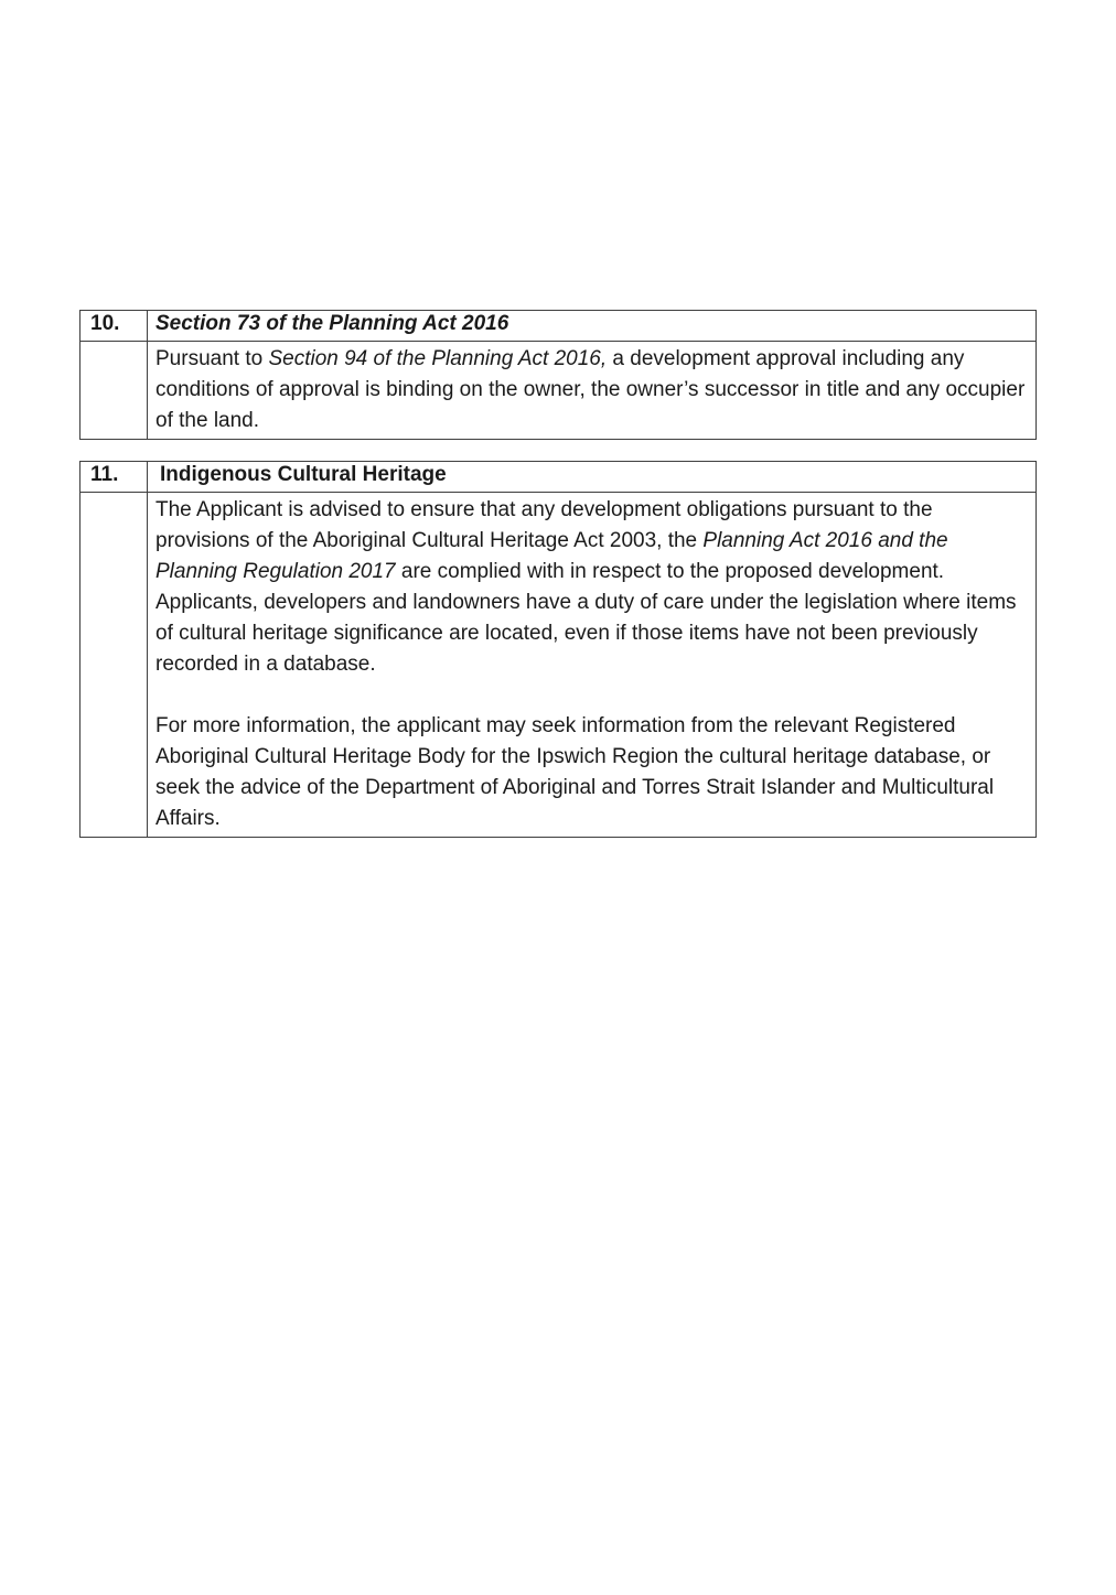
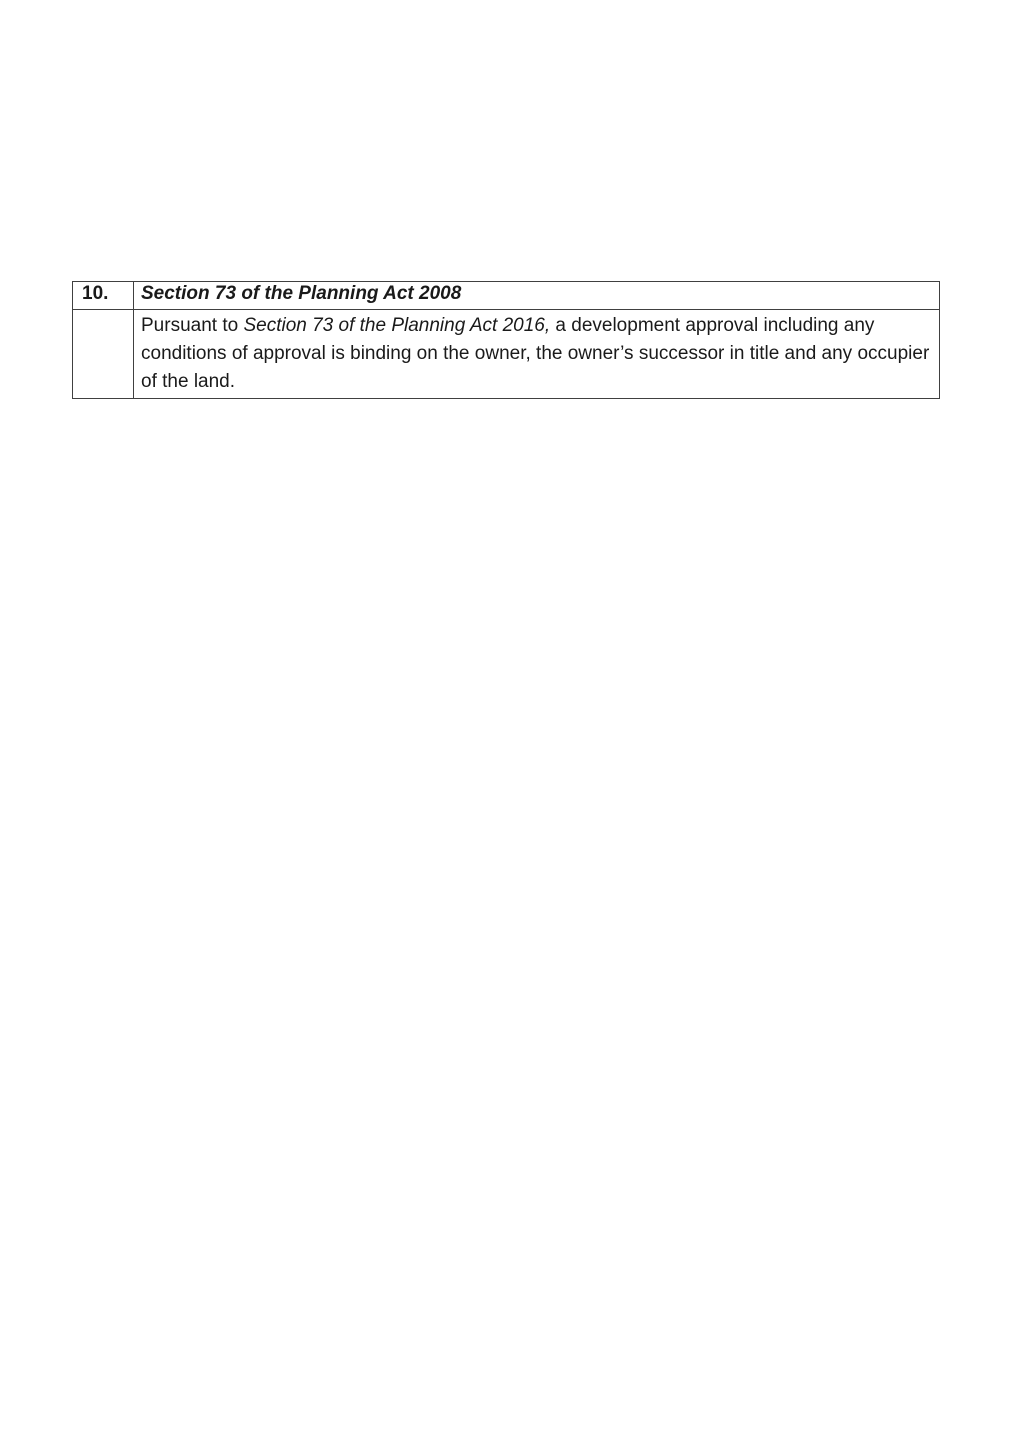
- 10.	Section 73 of the Planning Act 2016
+ 10.	Section 73 of the Planning Act 2008
- 	Pursuant to Section 94 of the Planning Act 2016, a development approval including any conditions of approval is binding on the owner, the owner’s successor in title and any occupier of the land.
+ 	Pursuant to Section 73 of the Planning Act 2016, a development approval including any conditions of approval is binding on the owner, the owner’s successor in title and any occupier of the land.
- 11.	Indigenous Cultural Heritage
- 	The Applicant is advised to ensure that any development obligations pursuant to the provisions of the Aboriginal Cultural Heritage Act 2003, the Planning Act 2016 and the Planning Regulation 2017 are complied with in respect to the proposed development. Applicants, developers and landowners have a duty of care under the legislation where items of cultural heritage significance are located, even if those items have not been previously recorded in a database. For more information, the applicant may seek information from the relevant Registered Aboriginal Cultural Heritage Body for the Ipswich Region the cultural heritage database, or seek the advice of the Department of Aboriginal and Torres Strait Islander and Multicultural Affairs.
